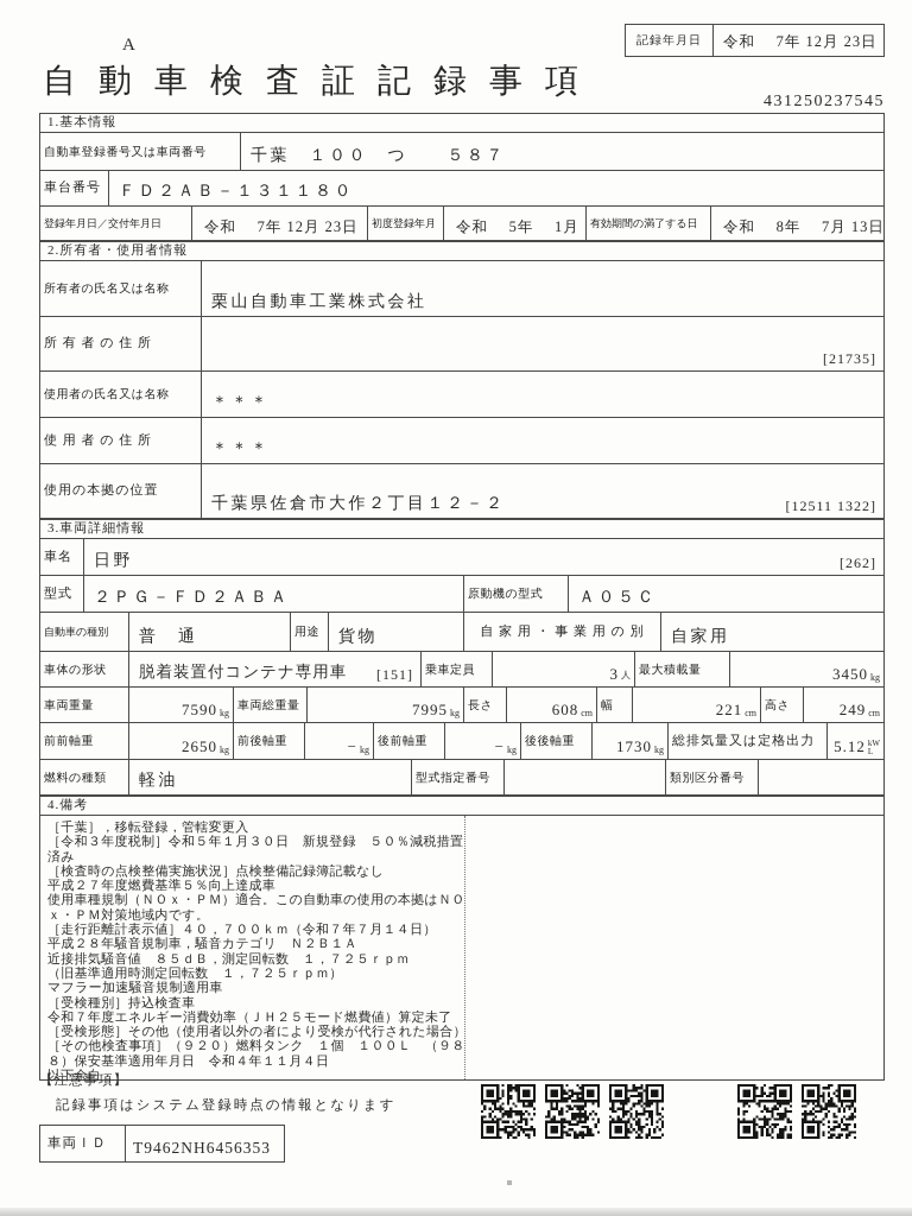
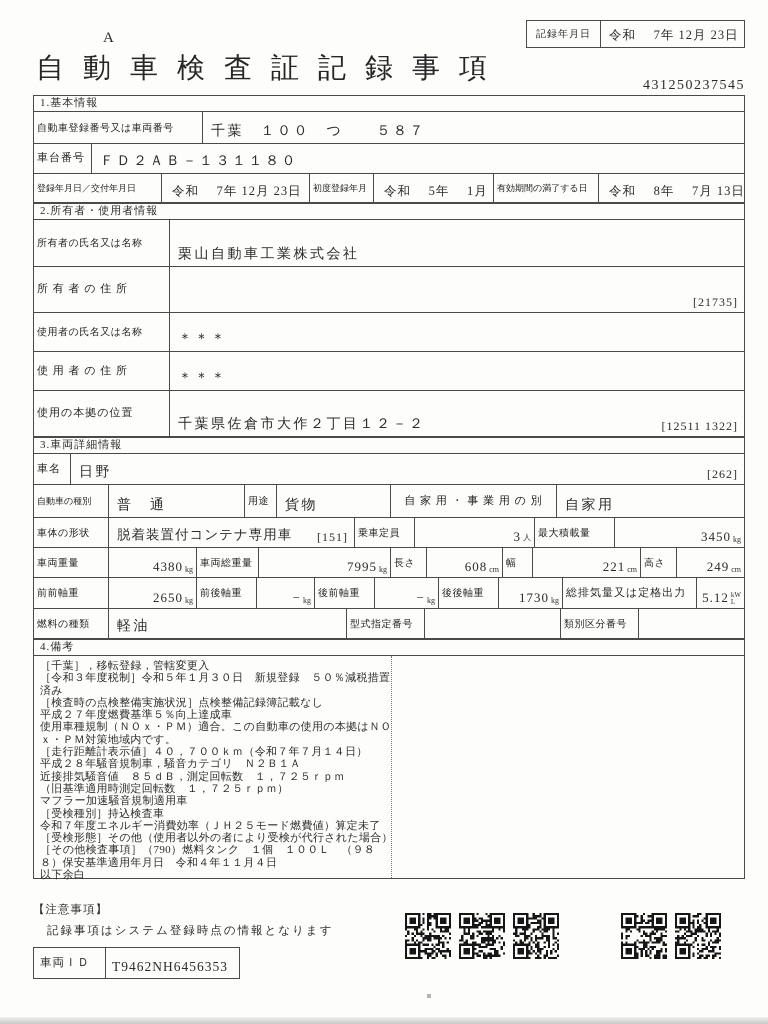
  A
  自 動 車 検 査 証 記 録 事 項
  431250237545
  記録年月日
  令和 7年 12月 23日
  1.基本情報
  自動車登録番号又は車両番号
  千葉 １００ つ ５８７
  車台番号
  ＦＤ２ＡＢ－１３１１８０
  登録年月日／交付年月日
  令和 7年 12月 23日
  初度登録年月
  令和 5年 1月
  有効期間の満了する日
  令和 8年 7月 13日
  2.所有者・使用者情報
  所有者の氏名又は名称
  栗山自動車工業株式会社
  所 有 者 の 住 所
  [21735]
  使用者の氏名又は名称
  ＊＊＊
  使 用 者 の 住 所
  ＊＊＊
  使用の本拠の位置
  千葉県佐倉市大作２丁目１２－２
  [12511 1322]
  3.車両詳細情報
  車名
  日野
  [262]
- 型式
- ２ＰＧ－ＦＤ２ＡＢＡ
- 原動機の型式
- Ａ０５Ｃ
  自動車の種別
  普 通
  用途
  貨物
  自 家 用 ・ 事 業 用 の 別
  自家用
  車体の形状
  脱着装置付コンテナ専用車
  [151]
  乗車定員
  3
  人
  最大積載量
  3450
  kg
  車両重量
- 7590
+ 4380
  kg
  車両総重量
  7995
  kg
  長さ
  608
  cm
  幅
  221
  cm
  高さ
  249
  cm
  前前軸重
  2650
  kg
  前後軸重
  −
  kg
  後前軸重
  −
  kg
  後後軸重
  1730
  kg
  総排気量又は定格出力
  5.12
  kW
  L
  燃料の種類
  軽油
  型式指定番号
  類別区分番号
  4.備考
  ［千葉］，移転登録，管轄変更入
  ［令和３年度税制］令和５年１月３０日 新規登録 ５０％減税措置
  済み
  ［検査時の点検整備実施状況］点検整備記録簿記載なし
  平成２７年度燃費基準５％向上達成車
  使用車種規制（ＮＯｘ・ＰＭ）適合。この自動車の使用の本拠はＮＯ
  ｘ・ＰＭ対策地域内です。
  ［走行距離計表示値］４０，７００ｋｍ（令和７年７月１４日）
  平成２８年騒音規制車，騒音カテゴリ Ｎ２Ｂ１Ａ
  近接排気騒音値 ８５ｄＢ，測定回転数 １，７２５ｒｐｍ
  （旧基準適用時測定回転数 １，７２５ｒｐｍ）
  マフラー加速騒音規制適用車
  ［受検種別］持込検査車
  令和７年度エネルギー消費効率（ＪＨ２５モード燃費値）算定未了
  ［受検形態］その他（使用者以外の者により受検が代行された場合）
- ［その他検査事項］（９２０）燃料タンク １個 １００Ｌ （９８
+ ［その他検査事項］（790）燃料タンク １個 １００Ｌ （９８
  ８）保安基準適用年月日 令和４年１１月４日
  以下余白
  【注意事項】
  記録事項はシステム登録時点の情報となります
  車両ＩＤ
  T9462NH6456353
